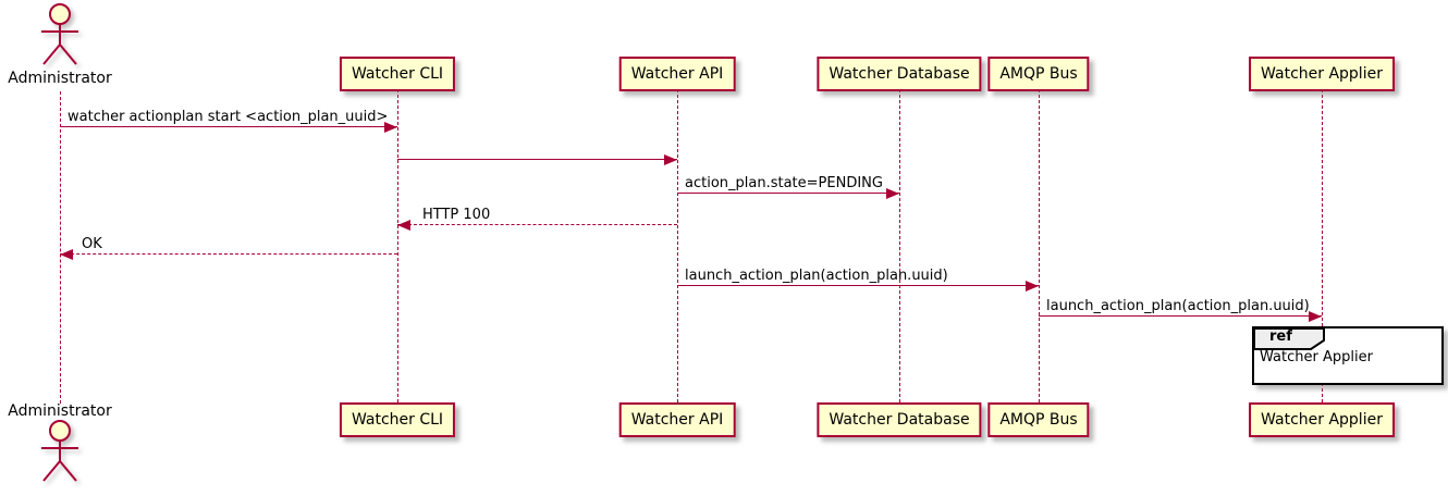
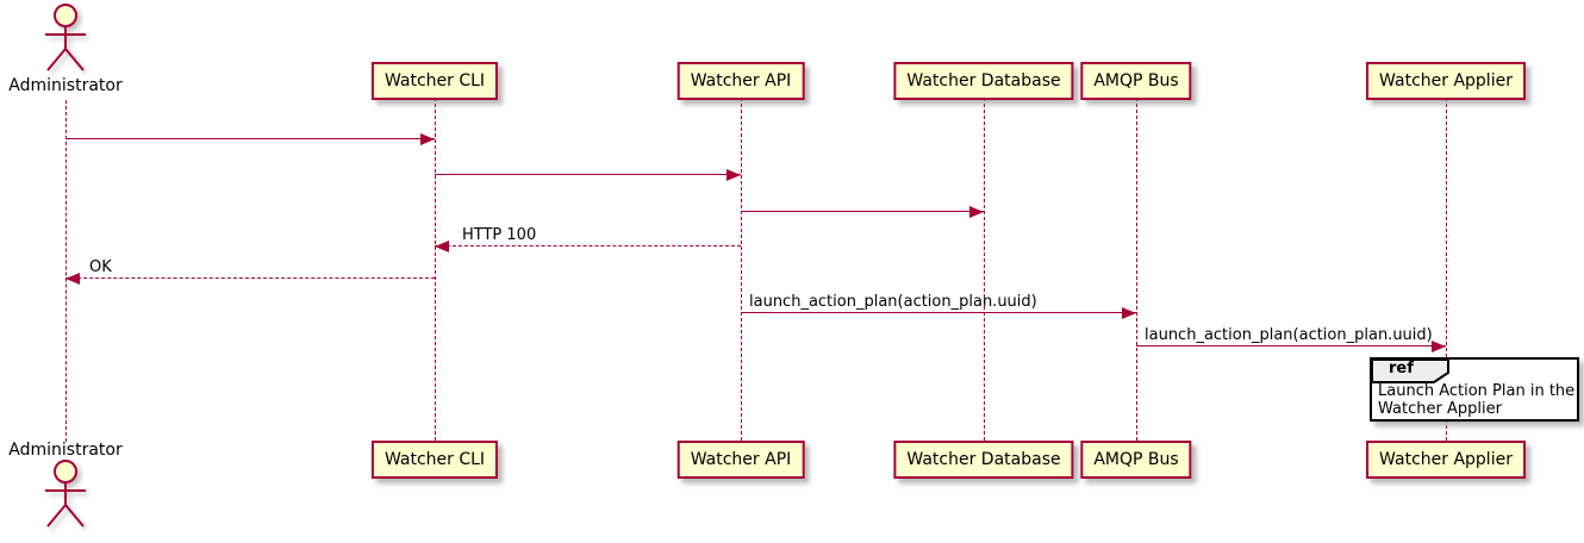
- watcher actionplan start <action_plan_uuid>
- action_plan.state=PENDING
  HTTP 100
  OK
  launch_action_plan(action_plan.uuid)
  launch_action_plan(action_plan.uuid)
  Watcher CLI
  Watcher API
  Watcher Database
  AMQP Bus
  Watcher Applier
  Watcher CLI
  Watcher API
  Watcher Database
  AMQP Bus
  Watcher Applier
  Administrator
  Administrator
  ref
+ Launch Action Plan in the
  Watcher Applier
